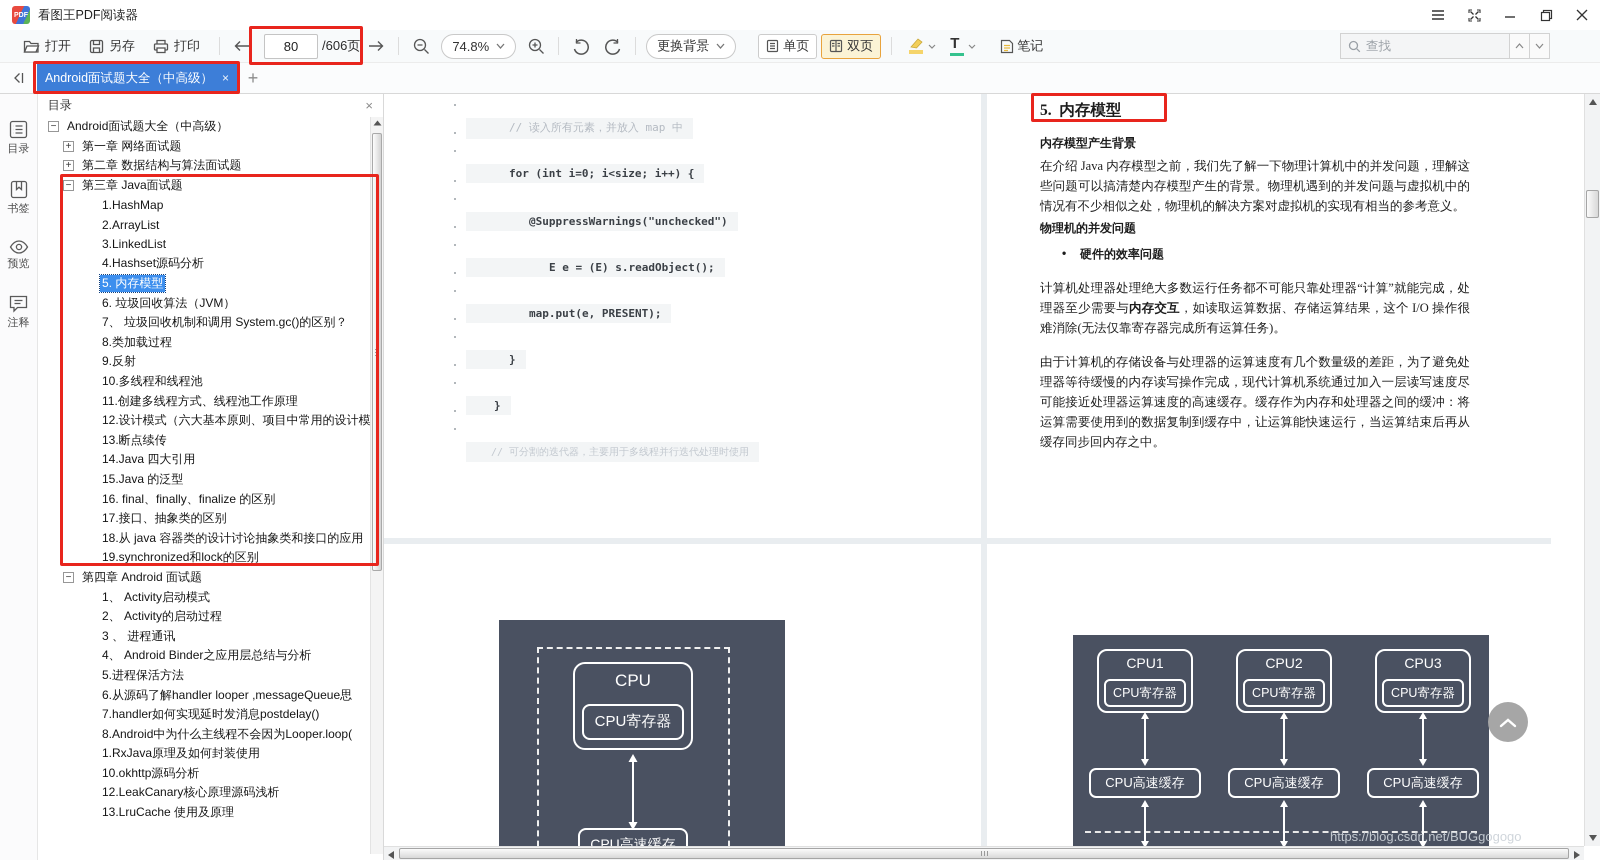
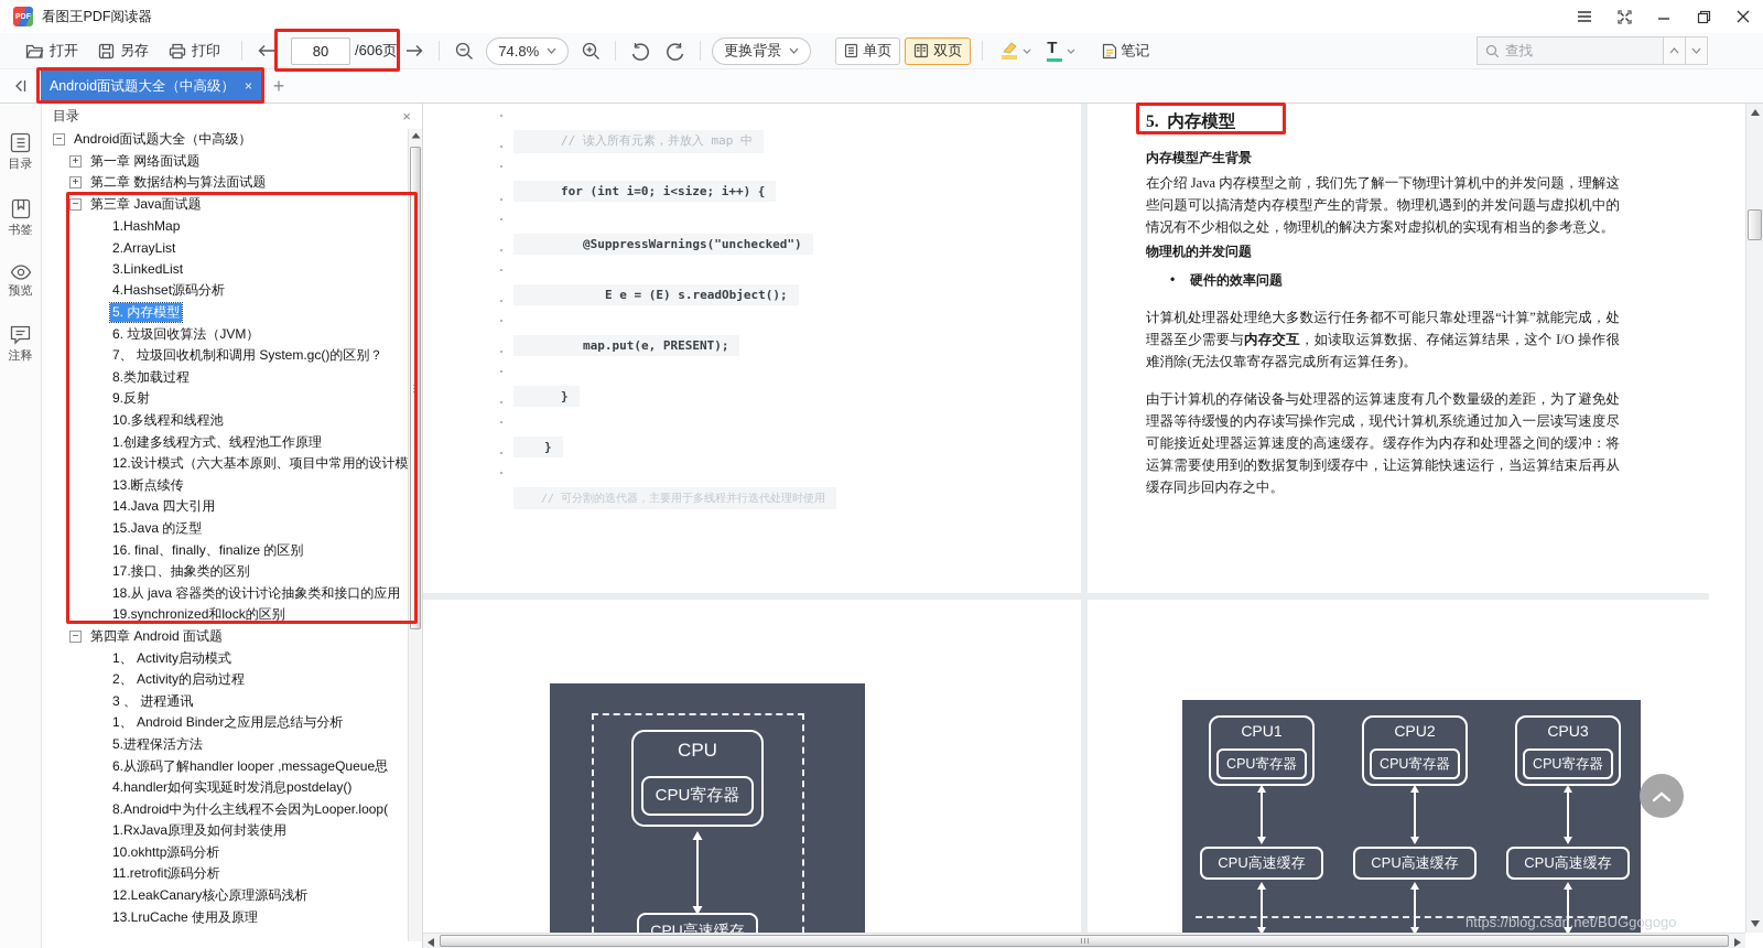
  看图王PDF阅读器
  打开
  另存
  打印
  80
  /606页
  74.8%
  更换背景
  单页
  双页
  T
  笔记
  查找
  Android面试题大全（中高级）
  ×
  +
  目录
  书签
  预览
  注释
  目录
  ×
  −
  Android面试题大全（中高级）
  +
  第一章 网络面试题
  +
  第二章 数据结构与算法面试题
  −
  第三章 Java面试题
  1.HashMap
  2.ArrayList
  3.LinkedList
  4.Hashset源码分析
  5. 内存模型
  6. 垃圾回收算法（JVM）
  7、 垃圾回收机制和调用 System.gc()的区别？
  8.类加载过程
  9.反射
  10.多线程和线程池
- 11.创建多线程方式、线程池工作原理
+ 1.创建多线程方式、线程池工作原理
  12.设计模式（六大基本原则、项目中常用的设计模
  13.断点续传
  14.Java 四大引用
  15.Java 的泛型
  16. final、finally、finalize 的区别
  17.接口、抽象类的区别
  18.从 java 容器类的设计讨论抽象类和接口的应用
  19.synchronized和lock的区别
  −
  第四章 Android 面试题
  1、 Activity启动模式
  2、 Activity的启动过程
  3 、 进程通讯
- 4、 Android Binder之应用层总结与分析
+ 1、 Android Binder之应用层总结与分析
  5.进程保活方法
  6.从源码了解handler looper ,messageQueue思
- 7.handler如何实现延时发消息postdelay()
+ 4.handler如何实现延时发消息postdelay()
  8.Android中为什么主线程不会因为Looper.loop(
  1.RxJava原理及如何封装使用
  10.okhttp源码分析
+ 11.retrofit源码分析
  12.LeakCanary核心原理源码浅析
  13.LruCache 使用及原理
  // 读入所有元素，并放入 map 中
  for (int i=0; i<size; i++) {
  @SuppressWarnings("unchecked")
  E e = (E) s.readObject();
  map.put(e, PRESENT);
  }
  }
  // 可分割的迭代器，主要用于多线程并行迭代处理时使用
  5. 内存模型
  内存模型产生背景
  在介绍 Java 内存模型之前，我们先了解一下物理计算机中的并发问题，理解这些问题可以搞清楚内存模型产生的背景。物理机遇到的并发问题与虚拟机中的情况有不少相似之处，物理机的解决方案对虚拟机的实现有相当的参考意义。
  物理机的并发问题
  硬件的效率问题
  计算机处理器处理绝大多数运行任务都不可能只靠处理器“计算”就能完成，处理器至少需要与内存交互，如读取运算数据、存储运算结果，这个 I/O 操作很难消除(无法仅靠寄存器完成所有运算任务)。
  由于计算机的存储设备与处理器的运算速度有几个数量级的差距，为了避免处理器等待缓慢的内存读写操作完成，现代计算机系统通过加入一层读写速度尽可能接近处理器运算速度的高速缓存。缓存作为内存和处理器之间的缓冲：将运算需要使用到的数据复制到缓存中，让运算能快速运行，当运算结束后再从缓存同步回内存之中。
  CPU
  CPU寄存器
  CPU高速缓存
  CPU1
  CPU寄存器
  CPU高速缓存
  CPU2
  CPU寄存器
  CPU高速缓存
  CPU3
  CPU寄存器
  CPU高速缓存
  https://blog.csdn.net/BUGgogogo
